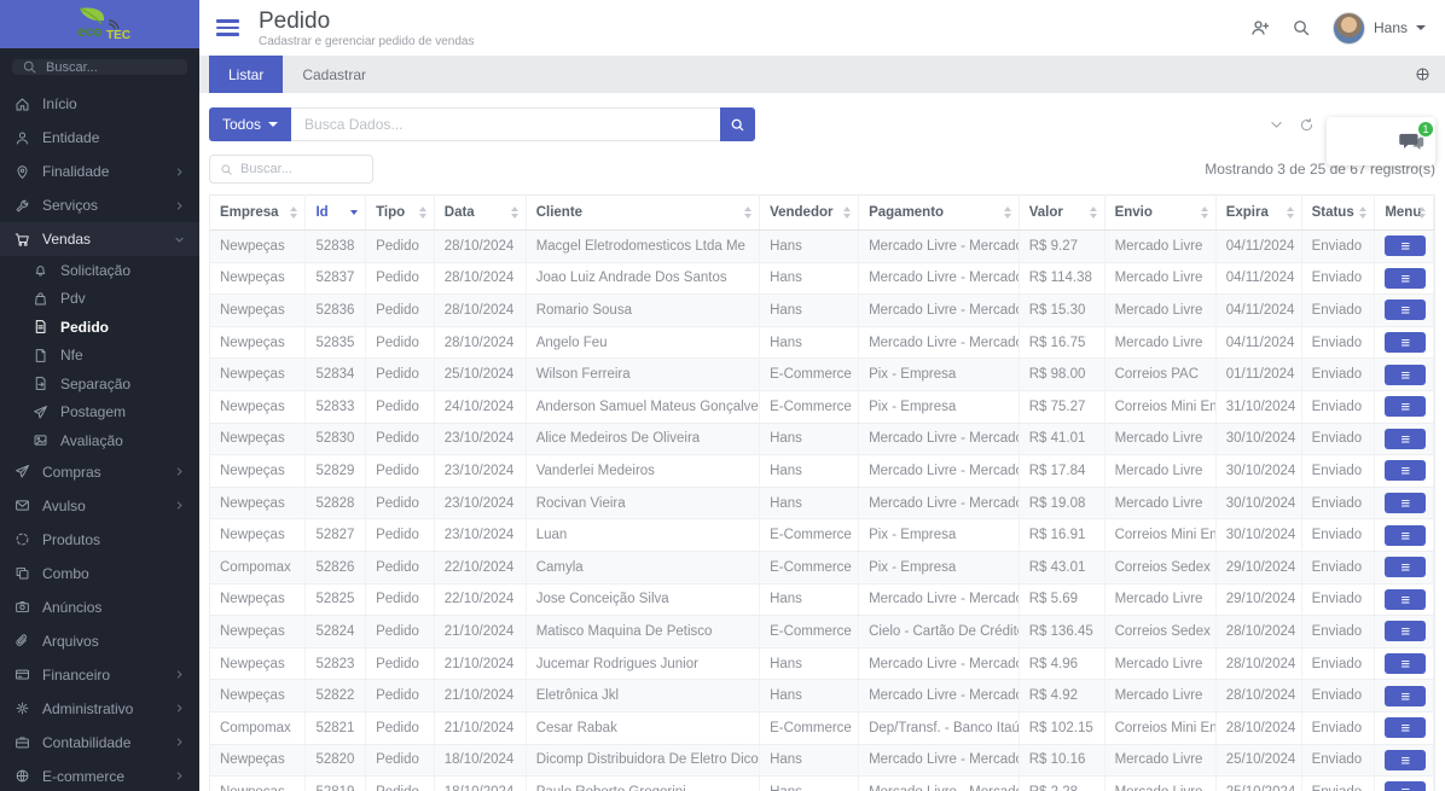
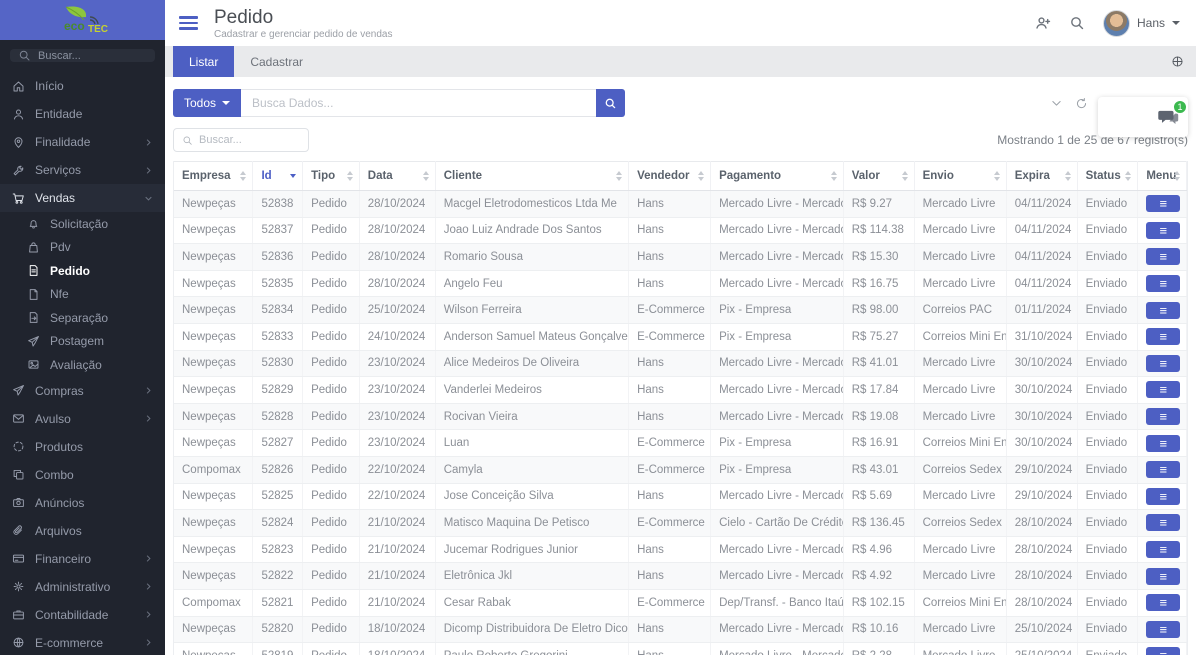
  eco
  TEC
  Buscar...
  Início
  Entidade
  Finalidade
  Serviços
  Vendas
  Solicitação
  Pdv
  Pedido
  Nfe
  Separação
  Postagem
  Avaliação
  Compras
  Avulso
  Produtos
  Combo
  Anúncios
  Arquivos
  Financeiro
  Administrativo
  Contabilidade
  E-commerce
  Pedido
  Cadastrar e gerenciar pedido de vendas
  Hans
  Listar
  Cadastrar
  Todos
  Busca Dados...
  1
  Buscar...
- Mostrando 3 de 25 de 67 registro(s)
+ Mostrando 1 de 25 de 67 registro(s)
  Empresa	Id	Tipo	Data	Cliente	Vendedor	Pagamento	Valor	Envio	Expira	Status	Menu
  Newpeças	52838	Pedido	28/10/2024	Macgel Eletrodomesticos Ltda Me	Hans	Mercado Livre - Mercad	R$ 9.27	Mercado Livre	04/11/2024	Enviado	≡
  Newpeças	52837	Pedido	28/10/2024	Joao Luiz Andrade Dos Santos	Hans	Mercado Livre - Mercad	R$ 114.38	Mercado Livre	04/11/2024	Enviado	≡
  Newpeças	52836	Pedido	28/10/2024	Romario Sousa	Hans	Mercado Livre - Mercad	R$ 15.30	Mercado Livre	04/11/2024	Enviado	≡
  Newpeças	52835	Pedido	28/10/2024	Angelo Feu	Hans	Mercado Livre - Mercad	R$ 16.75	Mercado Livre	04/11/2024	Enviado	≡
  Newpeças	52834	Pedido	25/10/2024	Wilson Ferreira	E-Commerce	Pix - Empresa	R$ 98.00	Correios PAC	01/11/2024	Enviado	≡
  Newpeças	52833	Pedido	24/10/2024	Anderson Samuel Mateus Gonçalve	E-Commerce	Pix - Empresa	R$ 75.27	Correios Mini En	31/10/2024	Enviado	≡
  Newpeças	52830	Pedido	23/10/2024	Alice Medeiros De Oliveira	Hans	Mercado Livre - Mercad	R$ 41.01	Mercado Livre	30/10/2024	Enviado	≡
  Newpeças	52829	Pedido	23/10/2024	Vanderlei Medeiros	Hans	Mercado Livre - Mercad	R$ 17.84	Mercado Livre	30/10/2024	Enviado	≡
  Newpeças	52828	Pedido	23/10/2024	Rocivan Vieira	Hans	Mercado Livre - Mercad	R$ 19.08	Mercado Livre	30/10/2024	Enviado	≡
  Newpeças	52827	Pedido	23/10/2024	Luan	E-Commerce	Pix - Empresa	R$ 16.91	Correios Mini En	30/10/2024	Enviado	≡
  Compomax	52826	Pedido	22/10/2024	Camyla	E-Commerce	Pix - Empresa	R$ 43.01	Correios Sedex	29/10/2024	Enviado	≡
  Newpeças	52825	Pedido	22/10/2024	Jose Conceição Silva	Hans	Mercado Livre - Mercad	R$ 5.69	Mercado Livre	29/10/2024	Enviado	≡
  Newpeças	52824	Pedido	21/10/2024	Matisco Maquina De Petisco	E-Commerce	Cielo - Cartão De Crédit	R$ 136.45	Correios Sedex	28/10/2024	Enviado	≡
  Newpeças	52823	Pedido	21/10/2024	Jucemar Rodrigues Junior	Hans	Mercado Livre - Mercad	R$ 4.96	Mercado Livre	28/10/2024	Enviado	≡
  Newpeças	52822	Pedido	21/10/2024	Eletrônica Jkl	Hans	Mercado Livre - Mercad	R$ 4.92	Mercado Livre	28/10/2024	Enviado	≡
  Compomax	52821	Pedido	21/10/2024	Cesar Rabak	E-Commerce	Dep/Transf. - Banco Itaú	R$ 102.15	Correios Mini En	28/10/2024	Enviado	≡
  Newpeças	52820	Pedido	18/10/2024	Dicomp Distribuidora De Eletro Dico	Hans	Mercado Livre - Mercad	R$ 10.16	Mercado Livre	25/10/2024	Enviado	≡
